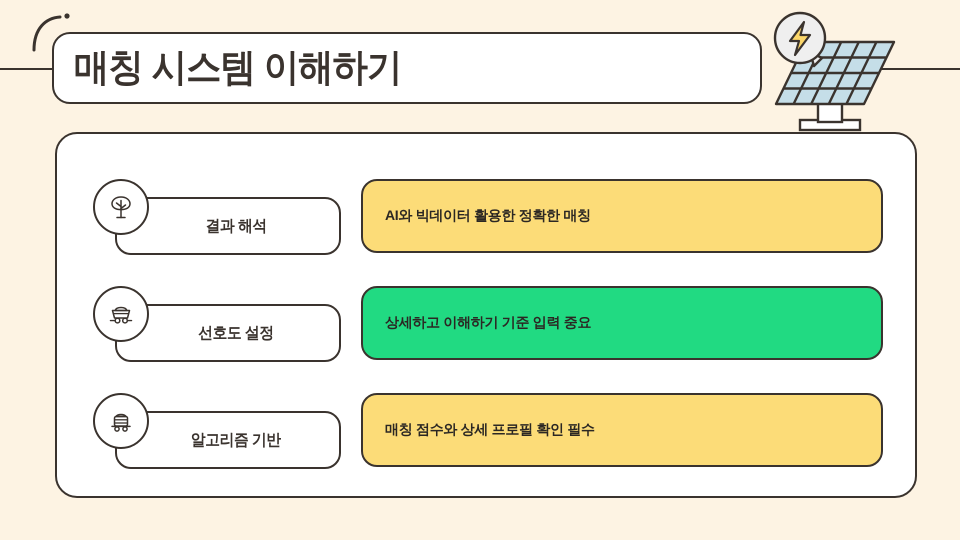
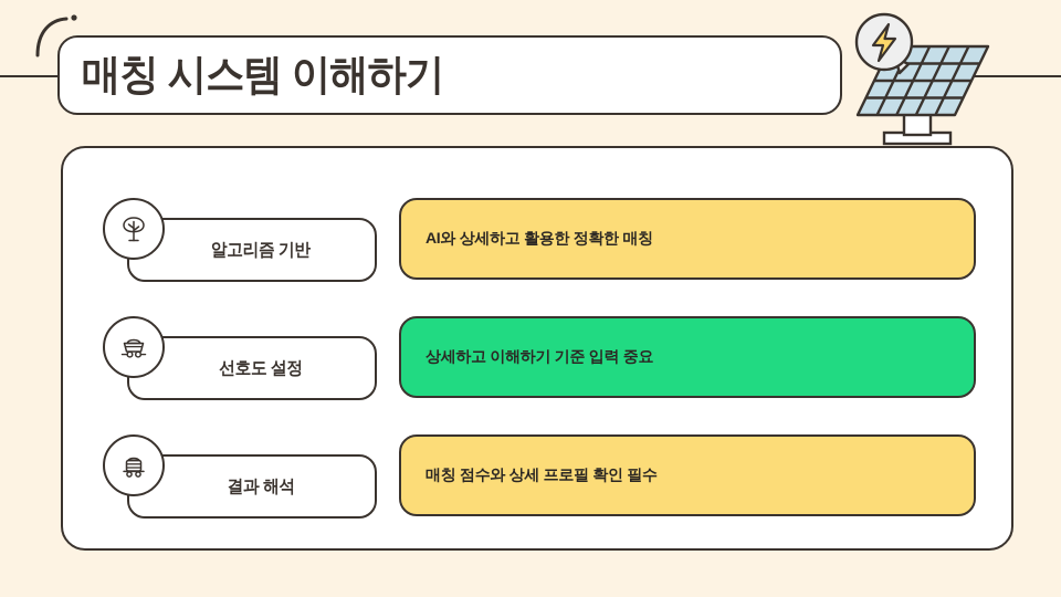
  매칭 시스템 이해하기
- 결과 해석
+ 알고리즘 기반
- AI와 빅데이터 활용한 정확한 매칭
+ AI와 상세하고 활용한 정확한 매칭
  선호도 설정
  상세하고 이해하기 기준 입력 중요
- 알고리즘 기반
+ 결과 해석
  매칭 점수와 상세 프로필 확인 필수
